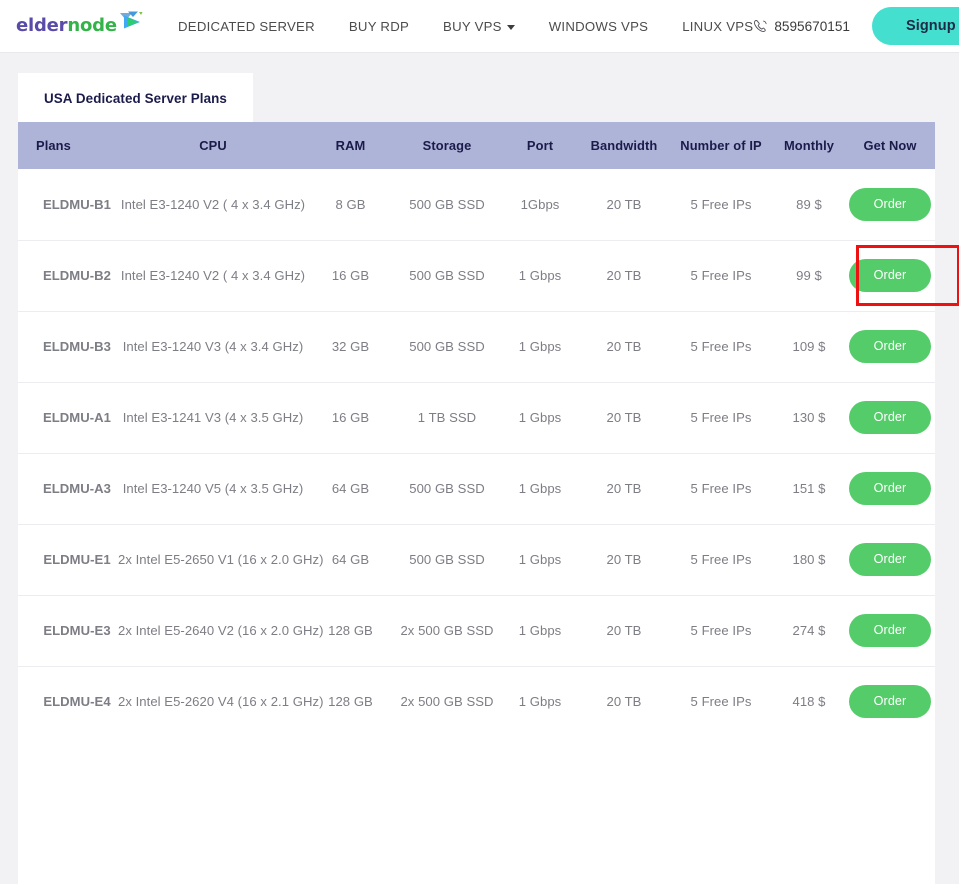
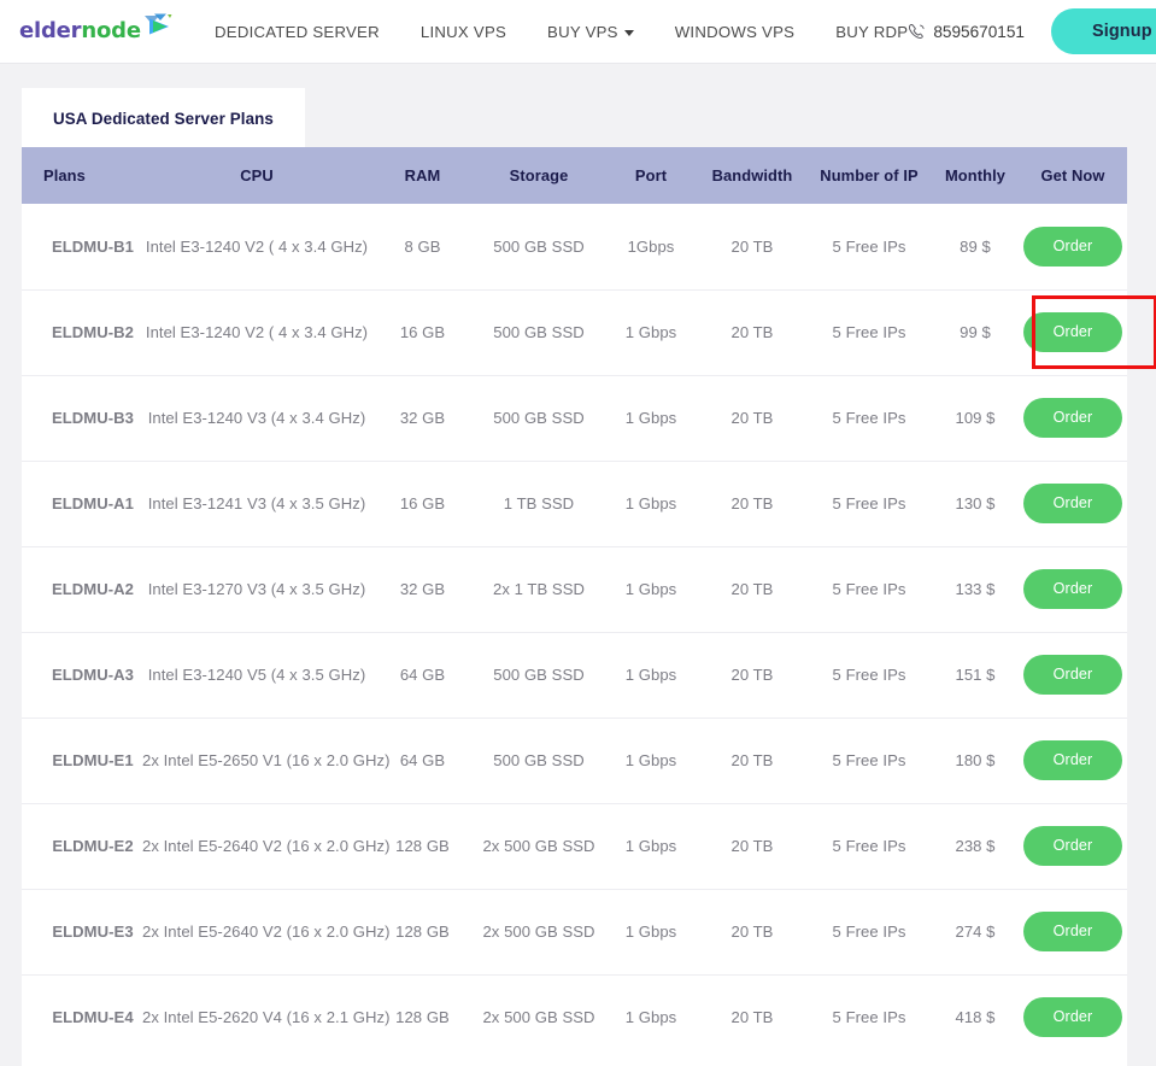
  eldernode
  DEDICATED SERVER
- BUY RDP
+ LINUX VPS
  BUY VPS
  WINDOWS VPS
- LINUX VPS
+ BUY RDP
  8595670151
  Signup
  USA Dedicated Server Plans
  Plans	CPU	RAM	Storage	Port	Bandwidth	Number of IP	Monthly	Get Now
  ELDMU-B1	Intel E3-1240 V2 ( 4 x 3.4 GHz)	8 GB	500 GB SSD	1Gbps	20 TB	5 Free IPs	89 $	Order
  ELDMU-B2	Intel E3-1240 V2 ( 4 x 3.4 GHz)	16 GB	500 GB SSD	1 Gbps	20 TB	5 Free IPs	99 $	Order
  ELDMU-B3	Intel E3-1240 V3 (4 x 3.4 GHz)	32 GB	500 GB SSD	1 Gbps	20 TB	5 Free IPs	109 $	Order
  ELDMU-A1	Intel E3-1241 V3 (4 x 3.5 GHz)	16 GB	1 TB SSD	1 Gbps	20 TB	5 Free IPs	130 $	Order
+ ELDMU-A2	Intel E3-1270 V3 (4 x 3.5 GHz)	32 GB	2x 1 TB SSD	1 Gbps	20 TB	5 Free IPs	133 $	Order
  ELDMU-A3	Intel E3-1240 V5 (4 x 3.5 GHz)	64 GB	500 GB SSD	1 Gbps	20 TB	5 Free IPs	151 $	Order
  ELDMU-E1	2x Intel E5-2650 V1 (16 x 2.0 GHz)	64 GB	500 GB SSD	1 Gbps	20 TB	5 Free IPs	180 $	Order
+ ELDMU-E2	2x Intel E5-2640 V2 (16 x 2.0 GHz)	128 GB	2x 500 GB SSD	1 Gbps	20 TB	5 Free IPs	238 $	Order
  ELDMU-E3	2x Intel E5-2640 V2 (16 x 2.0 GHz)	128 GB	2x 500 GB SSD	1 Gbps	20 TB	5 Free IPs	274 $	Order
  ELDMU-E4	2x Intel E5-2620 V4 (16 x 2.1 GHz)	128 GB	2x 500 GB SSD	1 Gbps	20 TB	5 Free IPs	418 $	Order
